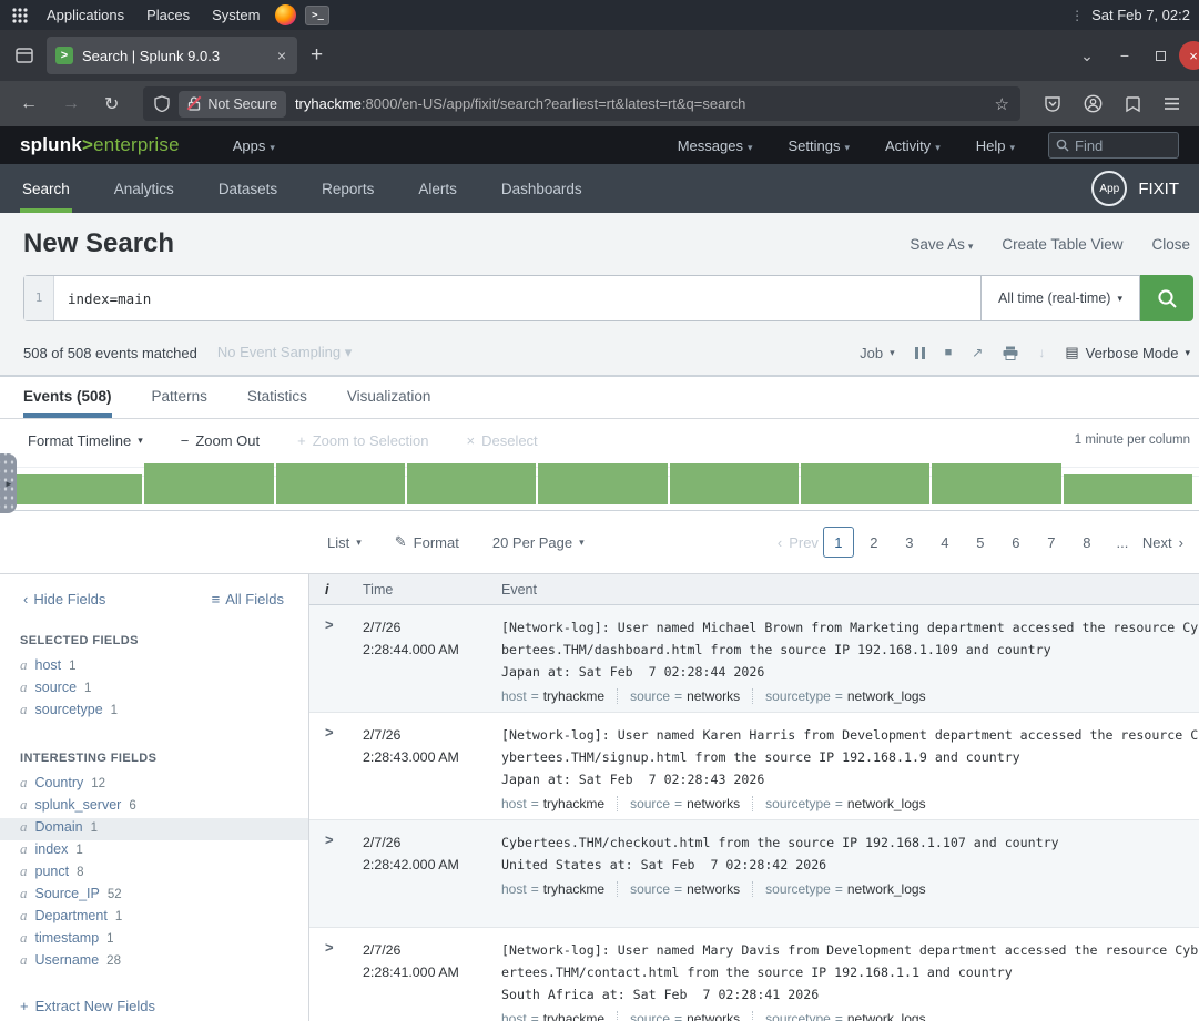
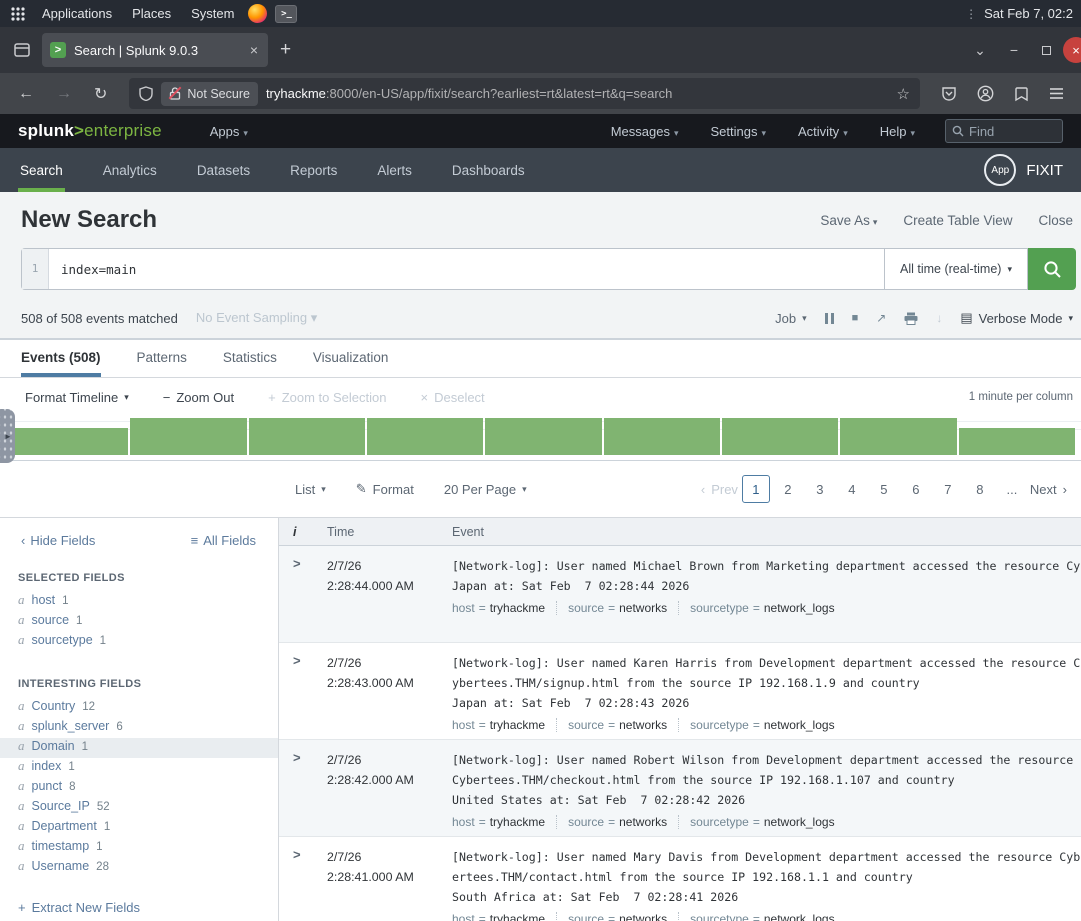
  Applications
  Places
  System
  >_
  ⋮
  Sat Feb 7, 02:2
  >
  Search | Splunk 9.0.3
  ×
  +
  ⌄
  −
  ×
  ←
  →
  ↻
  Not Secure
  tryhackme:8000/en-US/app/fixit/search?earliest=rt&latest=rt&q=search
  ☆
  splunk>enterprise
  Apps ▾
  Messages ▾
  Settings ▾
  Activity ▾
  Help ▾
  Find
  Search
  Analytics
  Datasets
  Reports
  Alerts
  Dashboards
  App
  FIXIT
  New Search
  Save As ▾
  Create Table View
  Close
  1
  index=main
  All time (real-time)
  ▾
  508 of 508 events matched
  No Event Sampling ▾
  Job
  ▾
  ■
  ↗
  ↓
  ▤
  Verbose Mode
  ▾
  Events (508)
  Patterns
  Statistics
  Visualization
  Format Timeline
  ▾
  −
  Zoom Out
  +
  Zoom to Selection
  ×
  Deselect
  1 minute per column
  ►
  List
  ▾
  ✎
  Format
  20 Per Page
  ▾
  ‹
  Prev
  1
  2
  3
  4
  5
  6
  7
  8
  ...
  Next
  ›
  ‹
  Hide Fields
  ≡
  All Fields
  SELECTED FIELDS
  a
  host
  1
  a
  source
  1
  a
  sourcetype
  1
  INTERESTING FIELDS
  a
  Country
  12
  a
  splunk_server
  6
  a
  Domain
  1
  a
  index
  1
  a
  punct
  8
  a
  Source_IP
  52
  a
  Department
  1
  a
  timestamp
  1
  a
  Username
  28
  +
  Extract New Fields
  i
  Time
  Event
  >
  2/7/26
  2:28:44.000 AM
  [Network-log]: User named Michael Brown from Marketing department accessed the resource Cy
- bertees.THM/dashboard.html from the source IP 192.168.1.109 and country
  Japan at: Sat Feb 7 02:28:44 2026
  host
  =
  tryhackme
  source
  =
  networks
  sourcetype
  =
  network_logs
  >
  2/7/26
  2:28:43.000 AM
  [Network-log]: User named Karen Harris from Development department accessed the resource C
  ybertees.THM/signup.html from the source IP 192.168.1.9 and country
  Japan at: Sat Feb 7 02:28:43 2026
  host
  =
  tryhackme
  source
  =
  networks
  sourcetype
  =
  network_logs
  >
  2/7/26
  2:28:42.000 AM
+ [Network-log]: User named Robert Wilson from Development department accessed the resource
  Cybertees.THM/checkout.html from the source IP 192.168.1.107 and country
  United States at: Sat Feb 7 02:28:42 2026
  host
  =
  tryhackme
  source
  =
  networks
  sourcetype
  =
  network_logs
  >
  2/7/26
  2:28:41.000 AM
  [Network-log]: User named Mary Davis from Development department accessed the resource Cyb
  ertees.THM/contact.html from the source IP 192.168.1.1 and country
  South Africa at: Sat Feb 7 02:28:41 2026
  host
  =
  tryhackme
  source
  =
  networks
  sourcetype
  =
  network_logs
